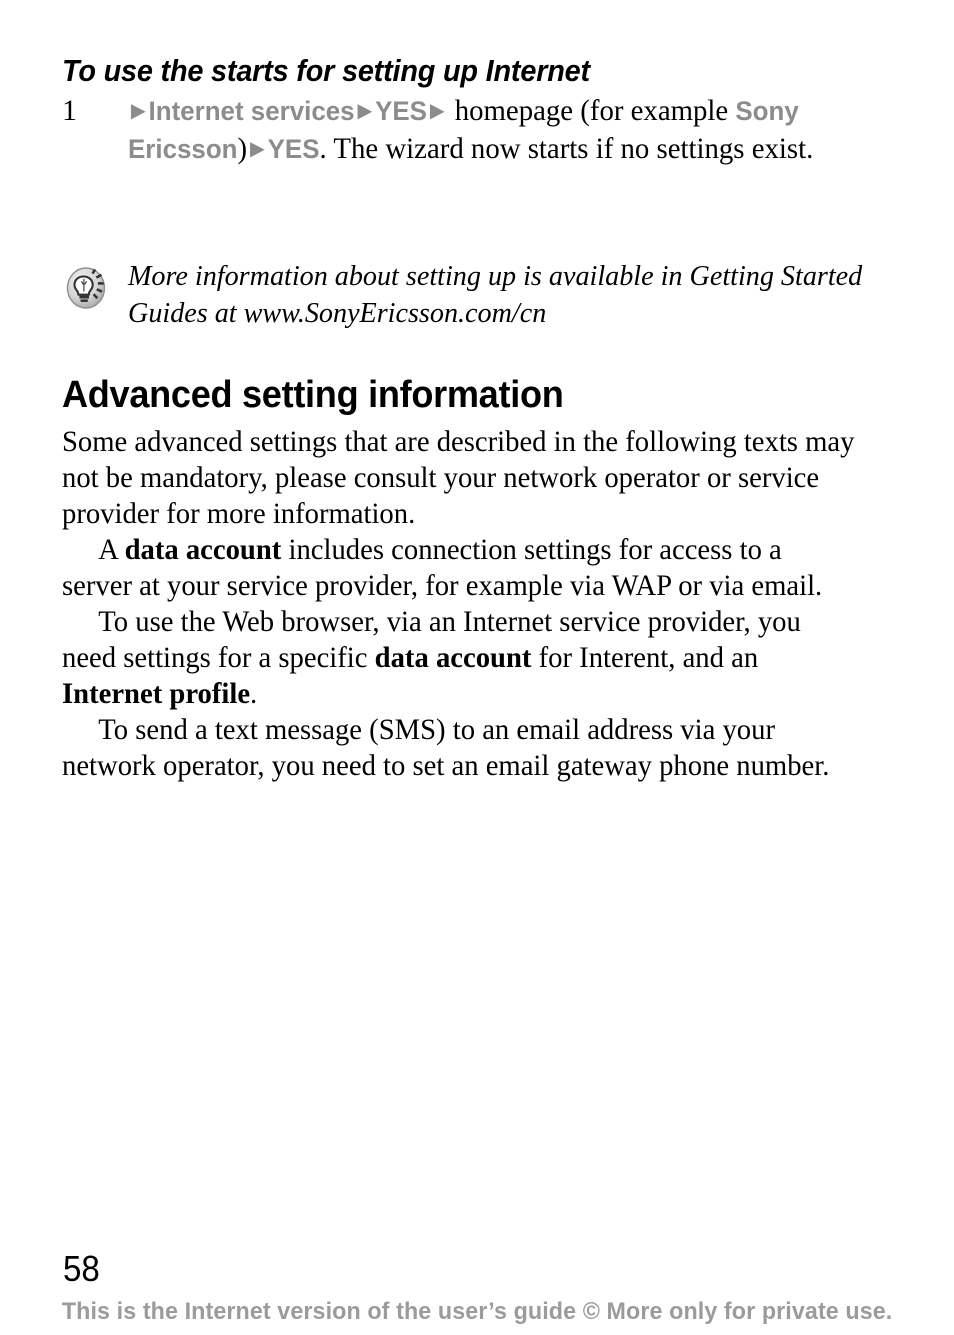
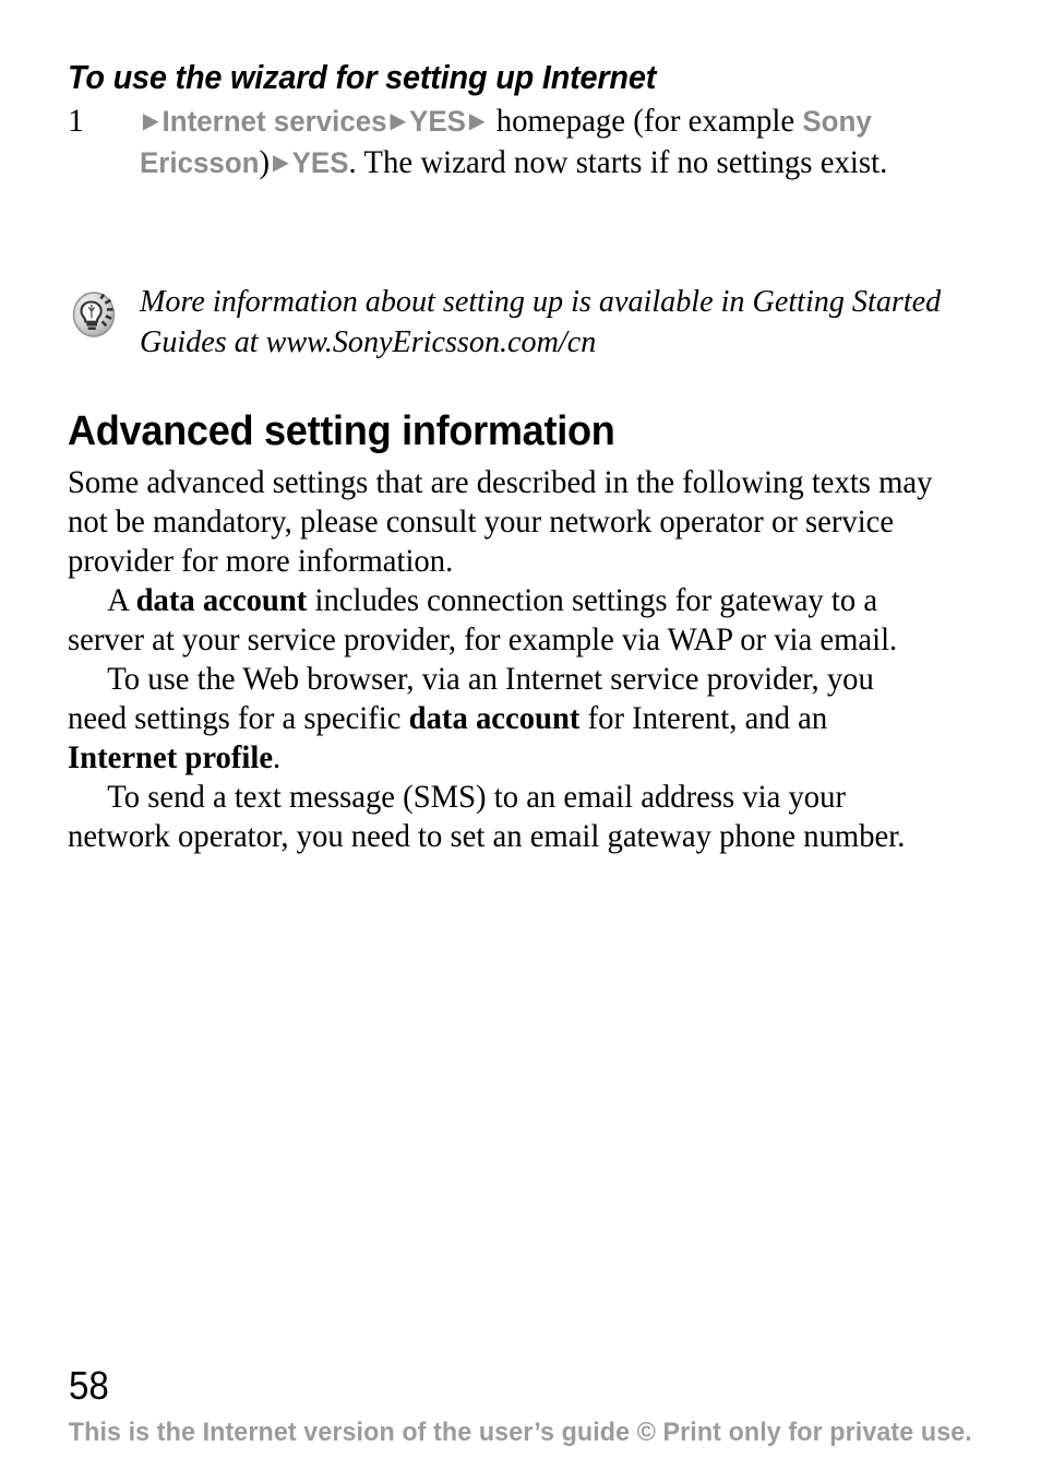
- To use the starts for setting up Internet
+ To use the wizard for setting up Internet
  1
  ▶ Internet services ▶ YES ▶ homepage (for example Sony Ericsson) ▶ YES. The wizard now starts if no settings exist.
  More information about setting up is available in Getting Started Guides at www.SonyEricsson.com/cn
  Advanced setting information
  Some advanced settings that are described in the following texts may not be mandatory, please consult your network operator or service provider for more information.
- A data account includes connection settings for access to a server at your service provider, for example via WAP or via email.
+ A data account includes connection settings for gateway to a server at your service provider, for example via WAP or via email.
  To use the Web browser, via an Internet service provider, you need settings for a specific data account for Interent, and an Internet profile.
  To send a text message (SMS) to an email address via your network operator, you need to set an email gateway phone number.
  58
- This is the Internet version of the user’s guide © More only for private use.
+ This is the Internet version of the user’s guide © Print only for private use.
